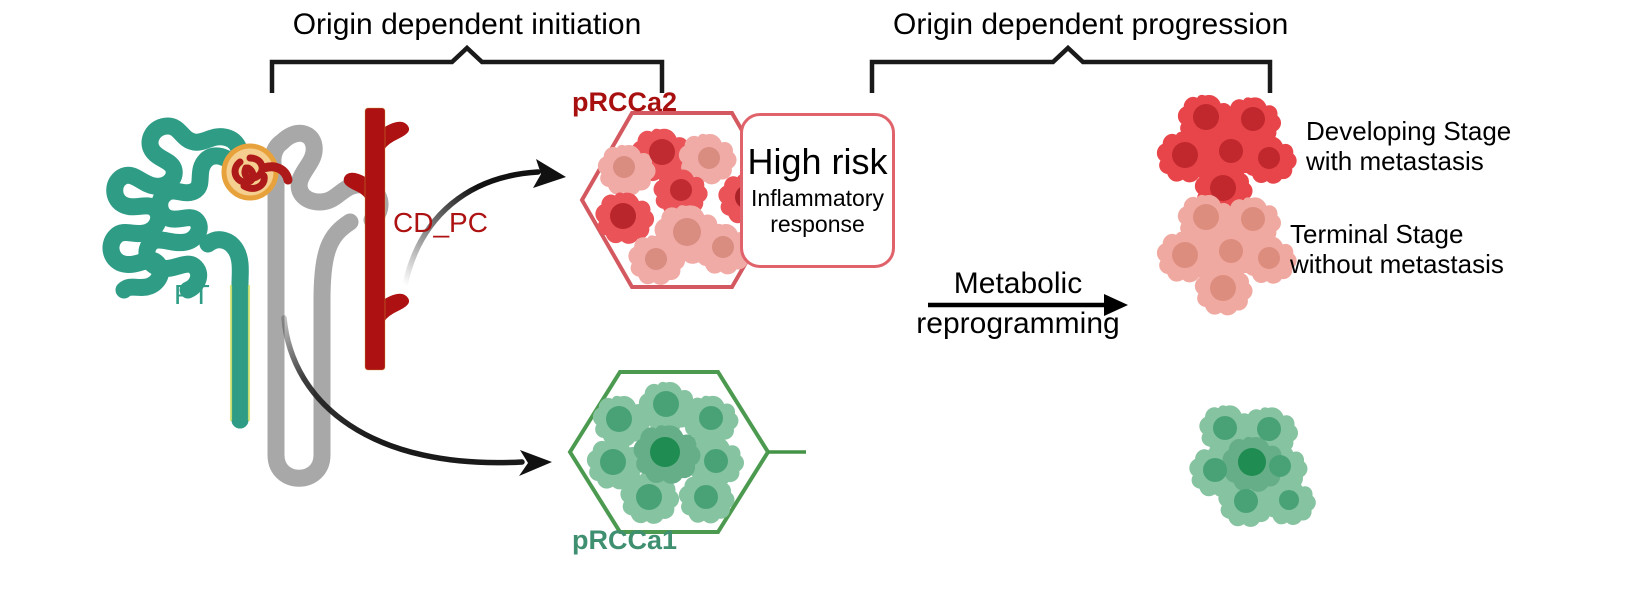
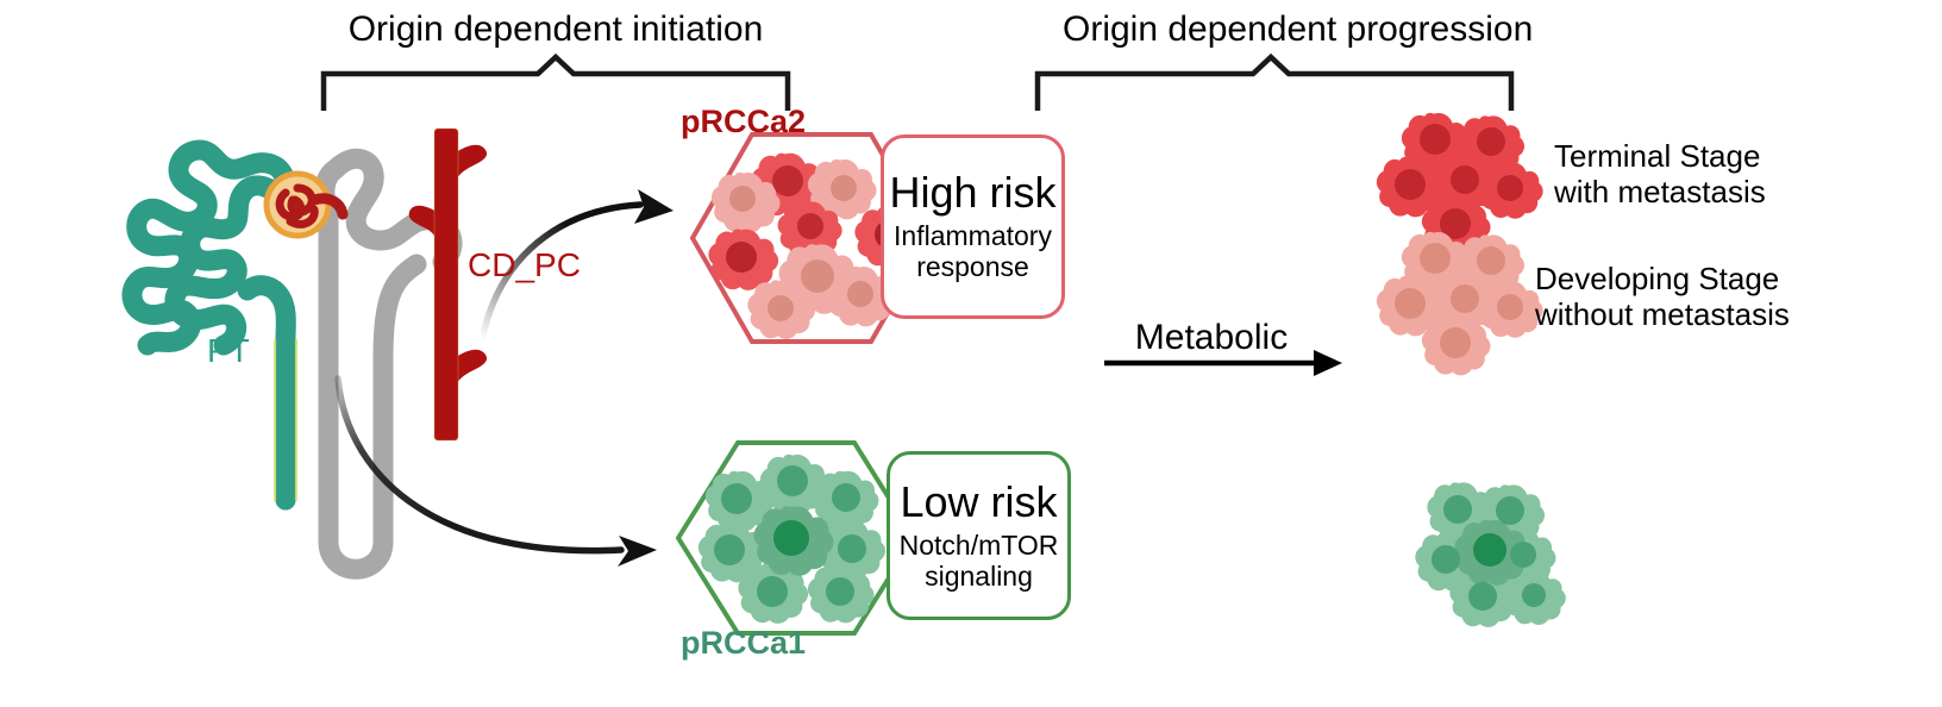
  Origin dependent initiation
  Origin dependent progression
  PT
  CD_PC
  pRCCa2
  pRCCa1
  High risk
  Inflammatory
  response
+ Low risk
+ Notch/mTOR
+ signaling
  Metabolic
- reprogramming
- Developing Stage
+ Terminal Stage
  with metastasis
- Terminal Stage
+ Developing Stage
  without metastasis
